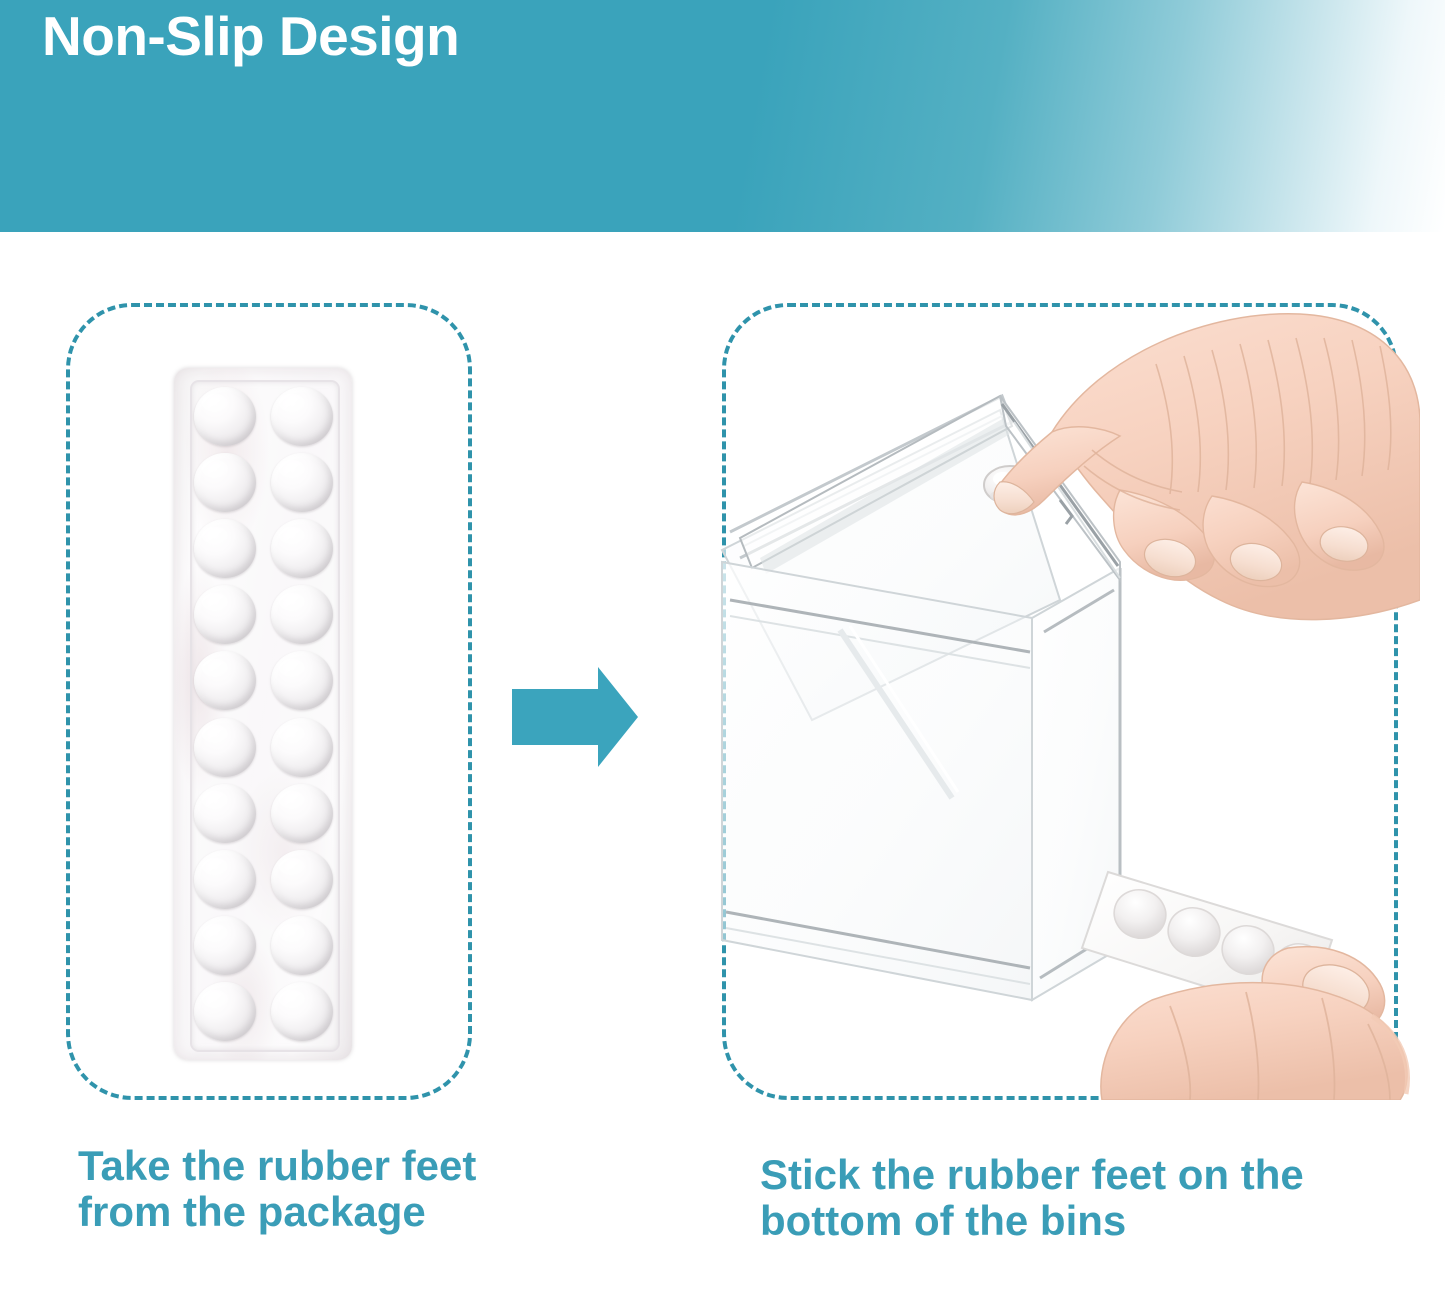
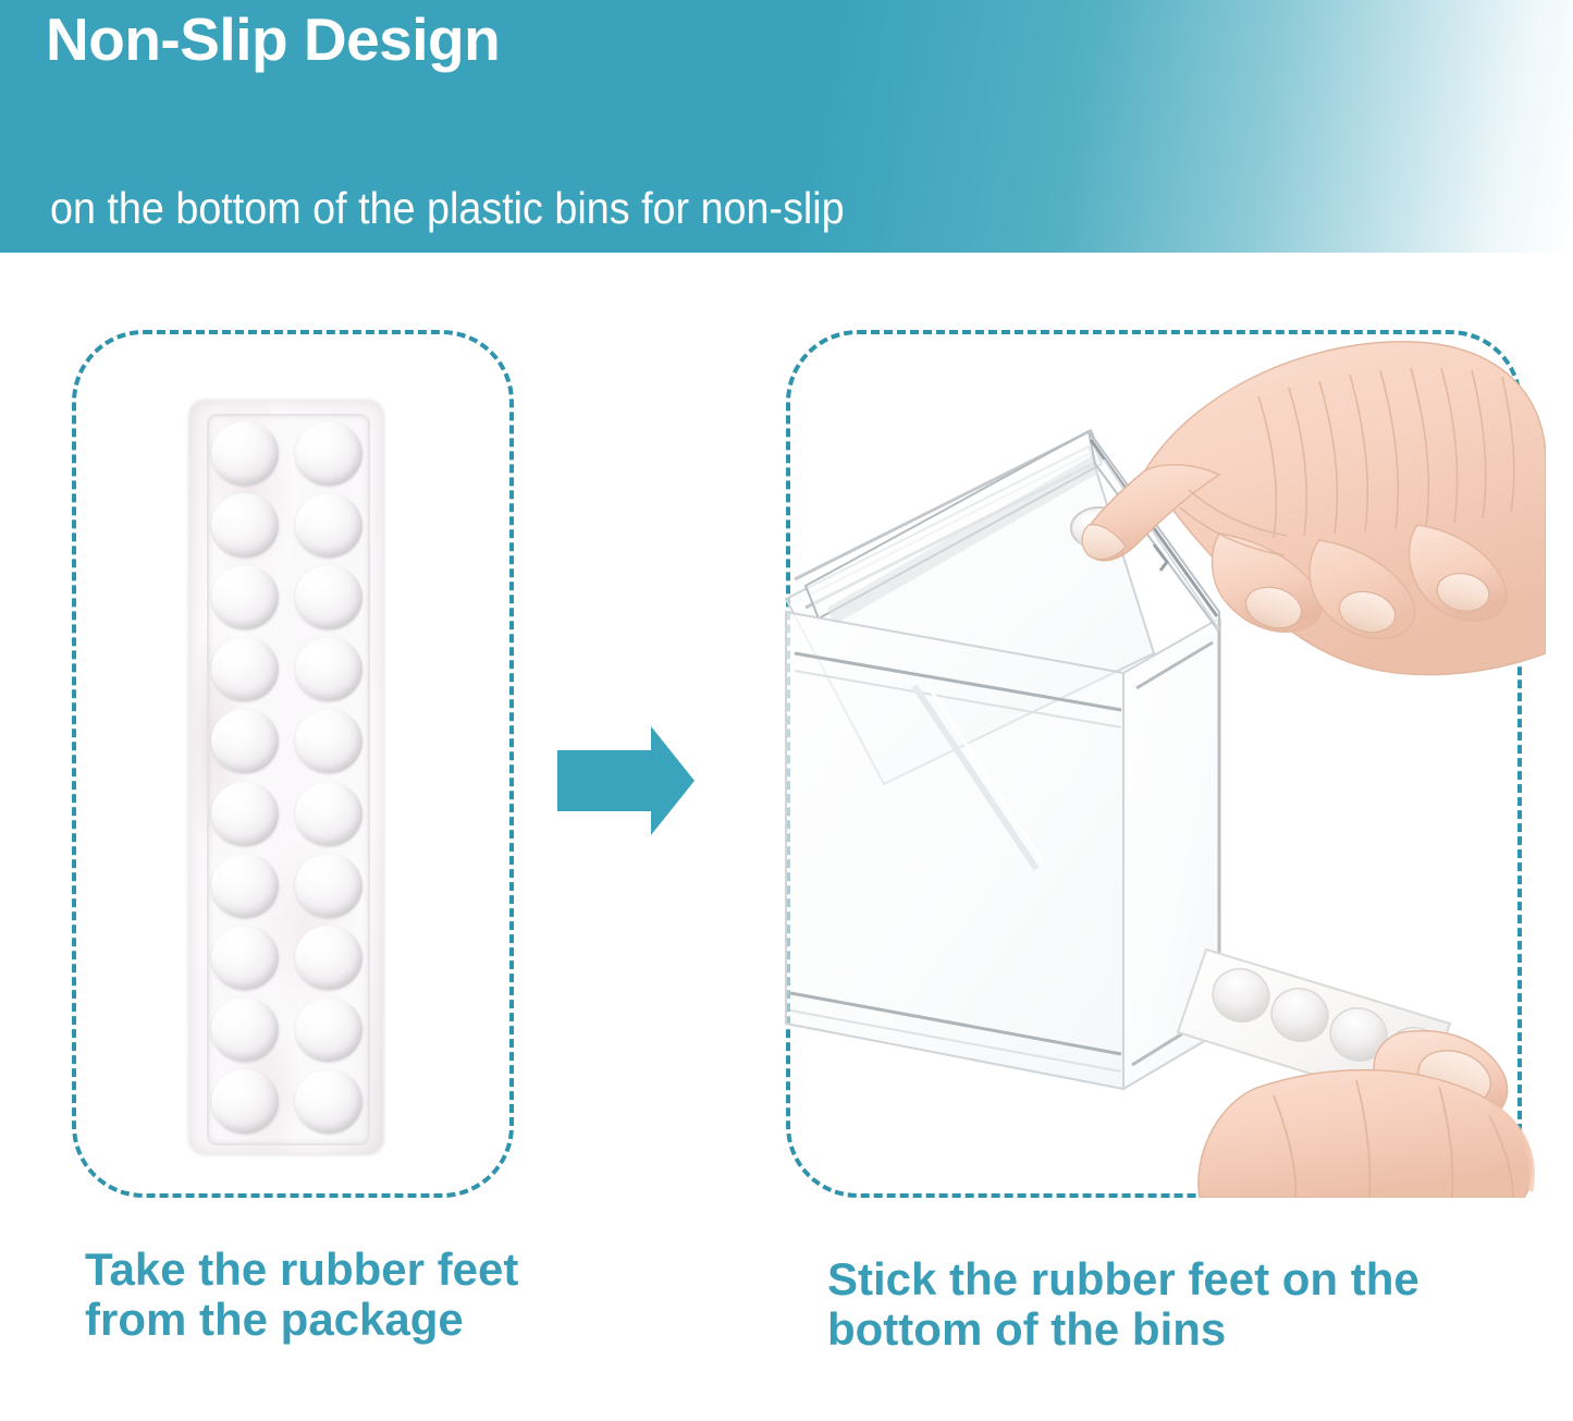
  Non-Slip Design
+ on the bottom of the plastic bins for non-slip
  Take the rubber feet from the package
  Stick the rubber feet on the bottom of the bins
